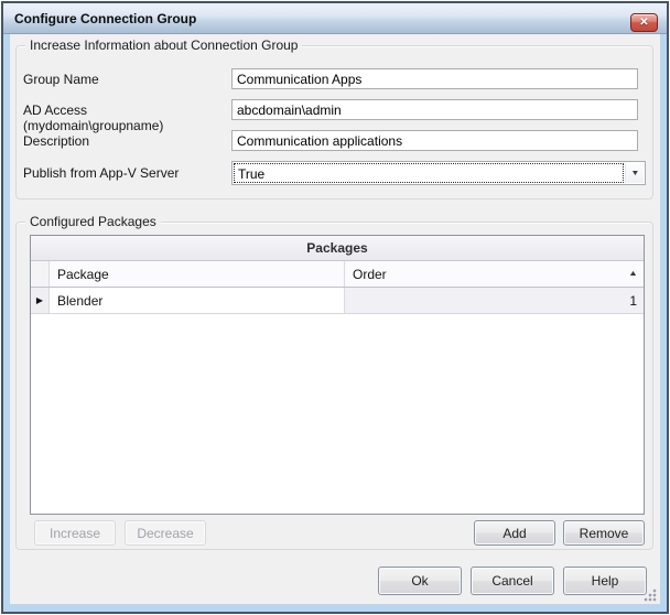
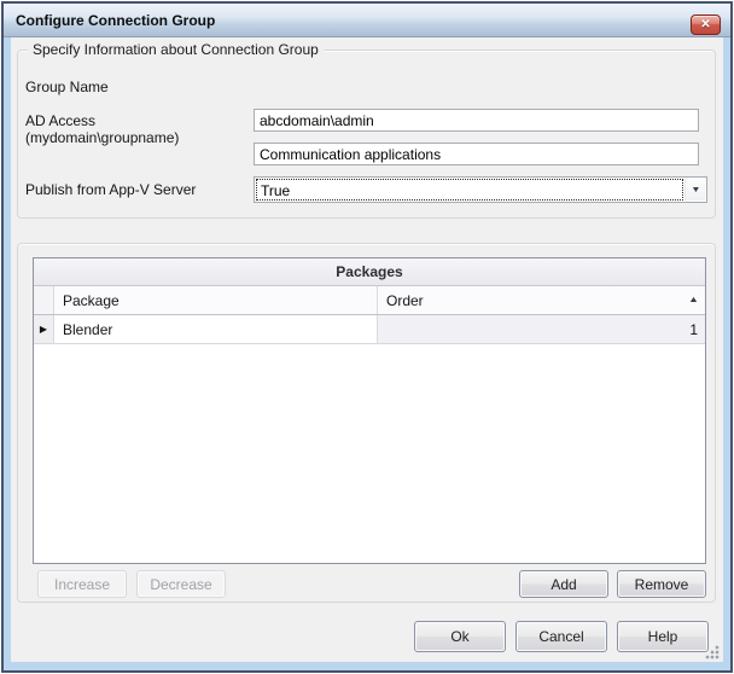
  Configure Connection Group
  ✕
- Increase Information about Connection Group
+ Specify Information about Connection Group
  Group Name
  AD Access (mydomain\groupname)
- Description
  Publish from App-V Server
- Communication Apps
  abcdomain\admin
  Communication applications
  True
- Configured Packages
  Packages
  Package
  Order
  ▶
  Blender
  1
  Increase
  Decrease
  Add
  Remove
  Ok
  Cancel
  Help
